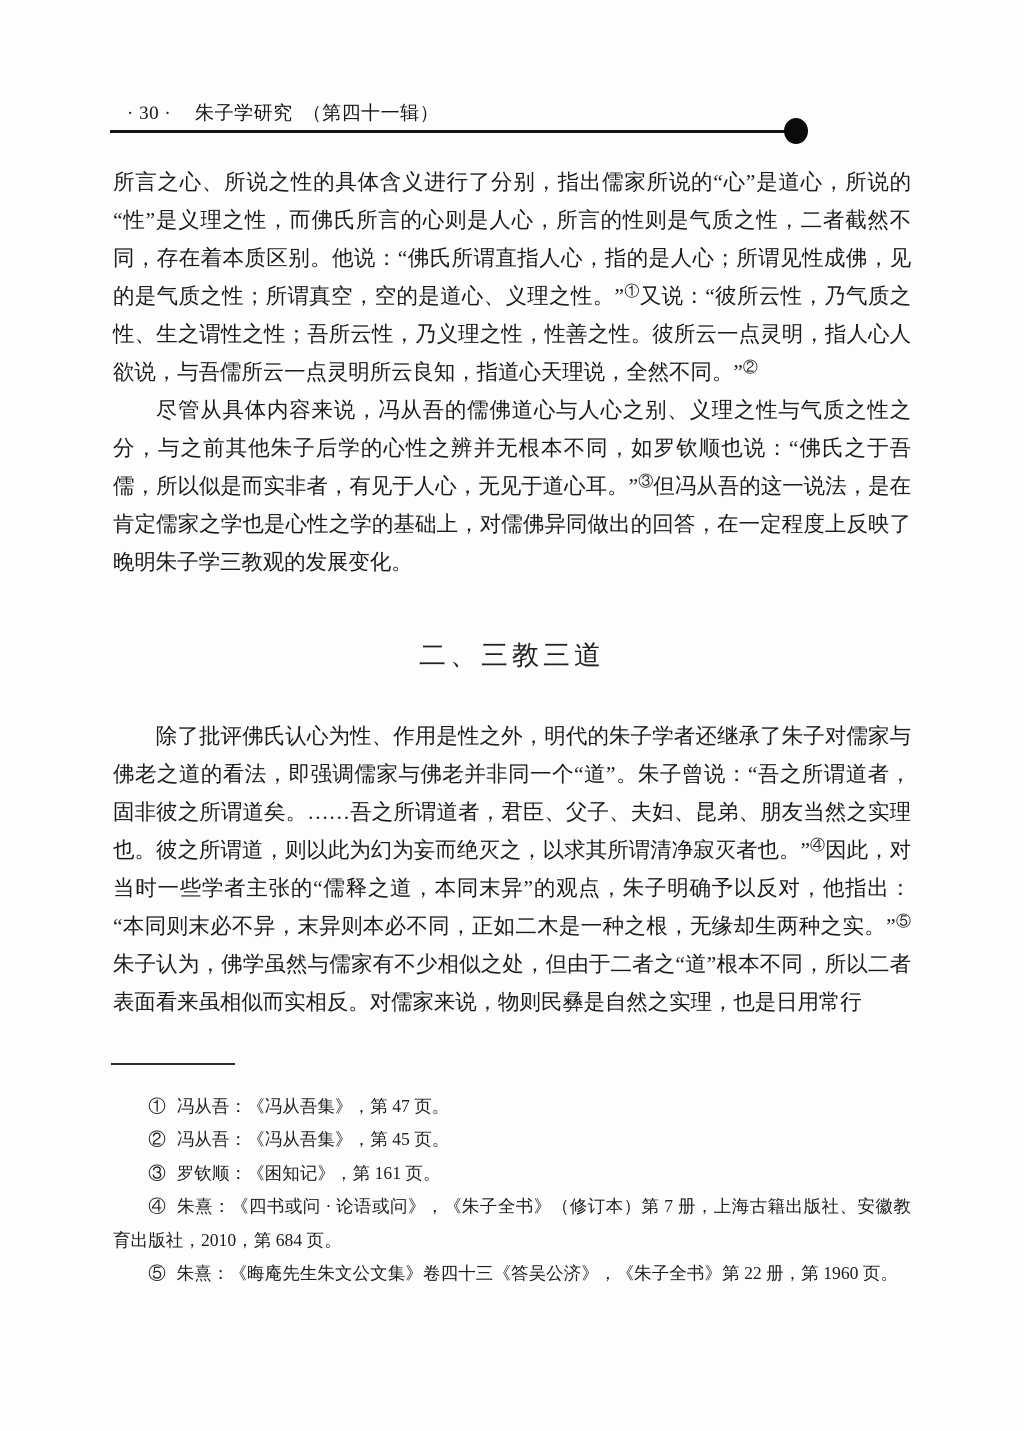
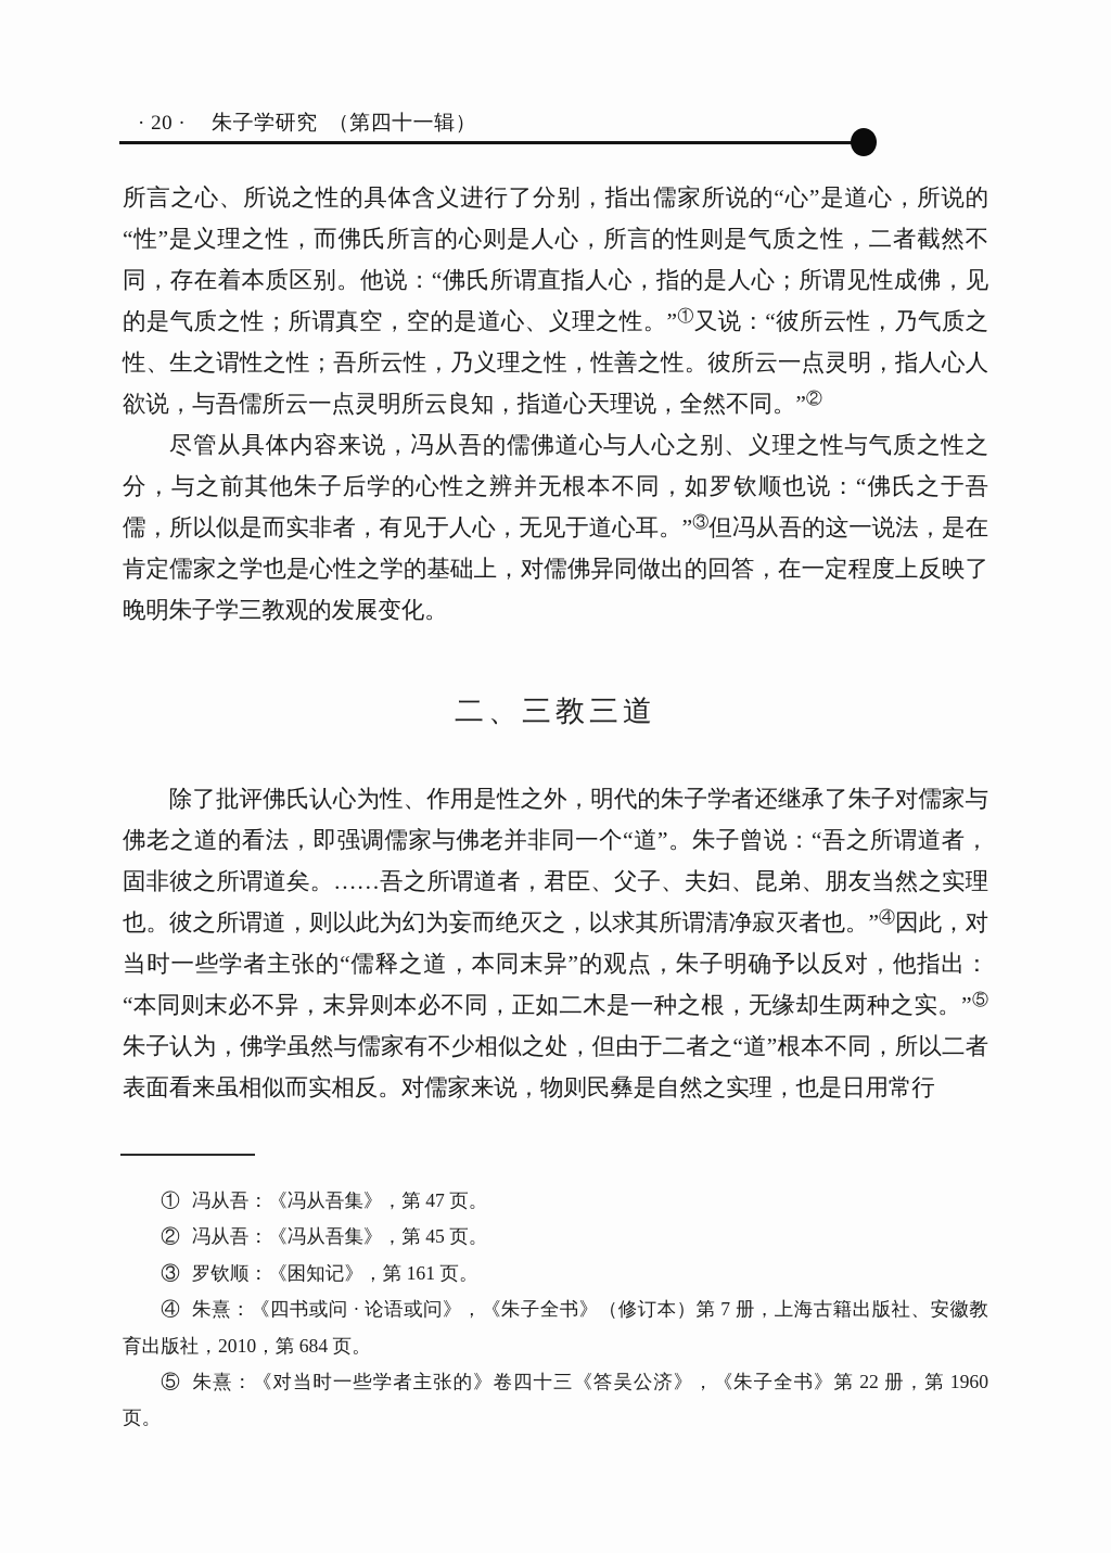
- · 30 · 朱子学研究 （第四十一辑）
+ · 20 · 朱子学研究 （第四十一辑）
  所言之心、所说之性的具体含义进行了分别，指出儒家所说的“心”是道心，所说的“性”是义理之性，而佛氏所言的心则是人心，所言的性则是气质之性，二者截然不同，存在着本质区别。他说：“佛氏所谓直指人心，指的是人心；所谓见性成佛，见的是气质之性；所谓真空，空的是道心、义理之性。”①又说：“彼所云性，乃气质之性、生之谓性之性；吾所云性，乃义理之性，性善之性。彼所云一点灵明，指人心人欲说，与吾儒所云一点灵明所云良知，指道心天理说，全然不同。”②
  尽管从具体内容来说，冯从吾的儒佛道心与人心之别、义理之性与气质之性之分，与之前其他朱子后学的心性之辨并无根本不同，如罗钦顺也说：“佛氏之于吾儒，所以似是而实非者，有见于人心，无见于道心耳。”③但冯从吾的这一说法，是在肯定儒家之学也是心性之学的基础上，对儒佛异同做出的回答，在一定程度上反映了晚明朱子学三教观的发展变化。
  二、三教三道
  除了批评佛氏认心为性、作用是性之外，明代的朱子学者还继承了朱子对儒家与佛老之道的看法，即强调儒家与佛老并非同一个“道”。朱子曾说：“吾之所谓道者，固非彼之所谓道矣。……吾之所谓道者，君臣、父子、夫妇、昆弟、朋友当然之实理也。彼之所谓道，则以此为幻为妄而绝灭之，以求其所谓清净寂灭者也。”④因此，对当时一些学者主张的“儒释之道，本同末异”的观点，朱子明确予以反对，他指出：“本同则末必不异，末异则本必不同，正如二木是一种之根，无缘却生两种之实。”⑤朱子认为，佛学虽然与儒家有不少相似之处，但由于二者之“道”根本不同，所以二者表面看来虽相似而实相反。对儒家来说，物则民彝是自然之实理，也是日用常行
  ① 冯从吾：《冯从吾集》，第 47 页。
  ② 冯从吾：《冯从吾集》，第 45 页。
  ③ 罗钦顺：《困知记》，第 161 页。
  ④ 朱熹：《四书或问 · 论语或问》，《朱子全书》（修订本）第 7 册，上海古籍出版社、安徽教育出版社，2010，第 684 页。
- ⑤ 朱熹：《晦庵先生朱文公文集》卷四十三《答吴公济》，《朱子全书》第 22 册，第 1960 页。
+ ⑤ 朱熹：《对当时一些学者主张的》卷四十三《答吴公济》，《朱子全书》第 22 册，第 1960 页。
